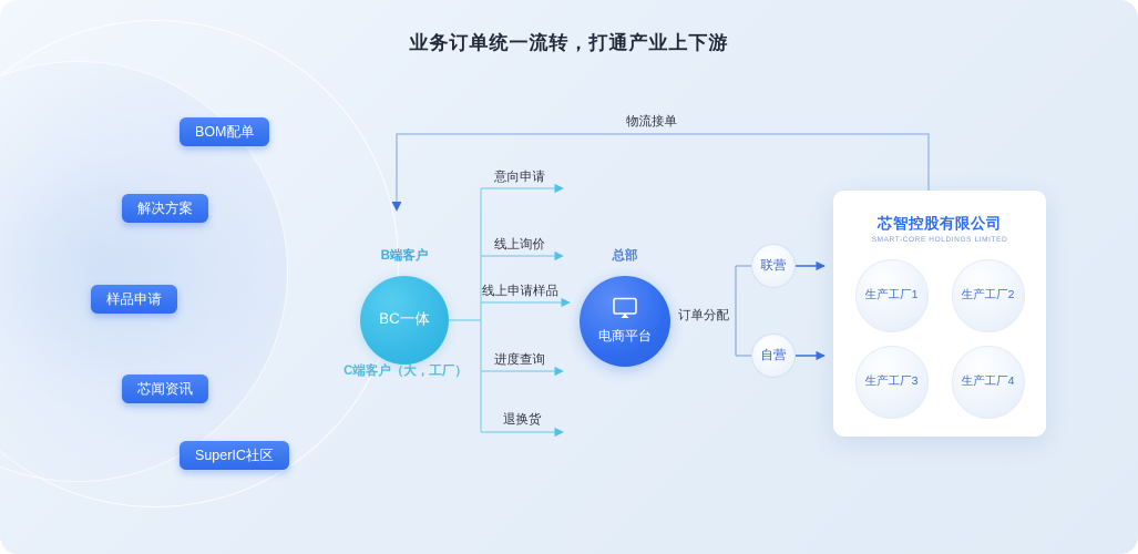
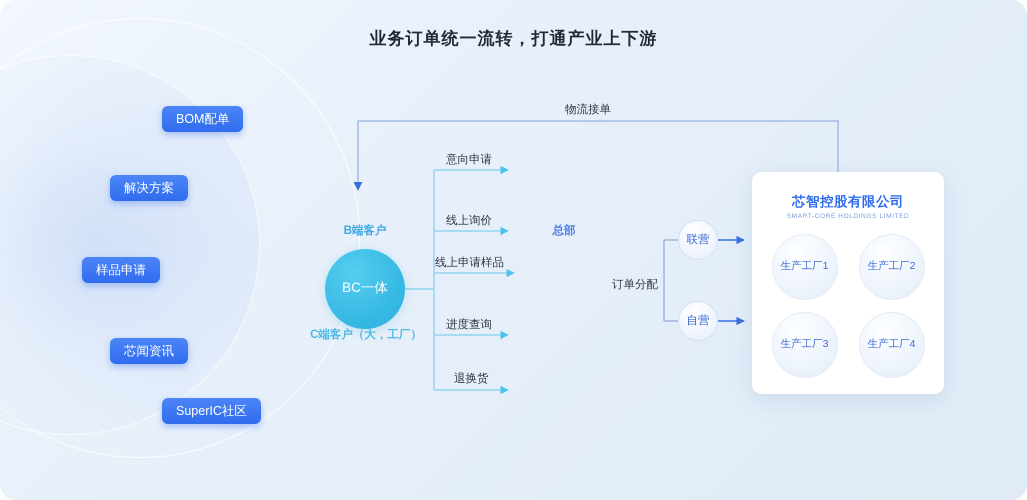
  业务订单统一流转，打通产业上下游
  BOM配单
  解决方案
  样品申请
  芯闻资讯
  SuperIC社区
  物流接单
  B端客户
  BC一体
  C端客户（大，工厂）
  意向申请
  线上询价
  线上申请样品
  进度查询
  退换货
  总部
- 电商平台
  订单分配
  联营
  自营
  芯智控股有限公司
  生产工厂1
  生产工厂2
  生产工厂3
  生产工厂4
